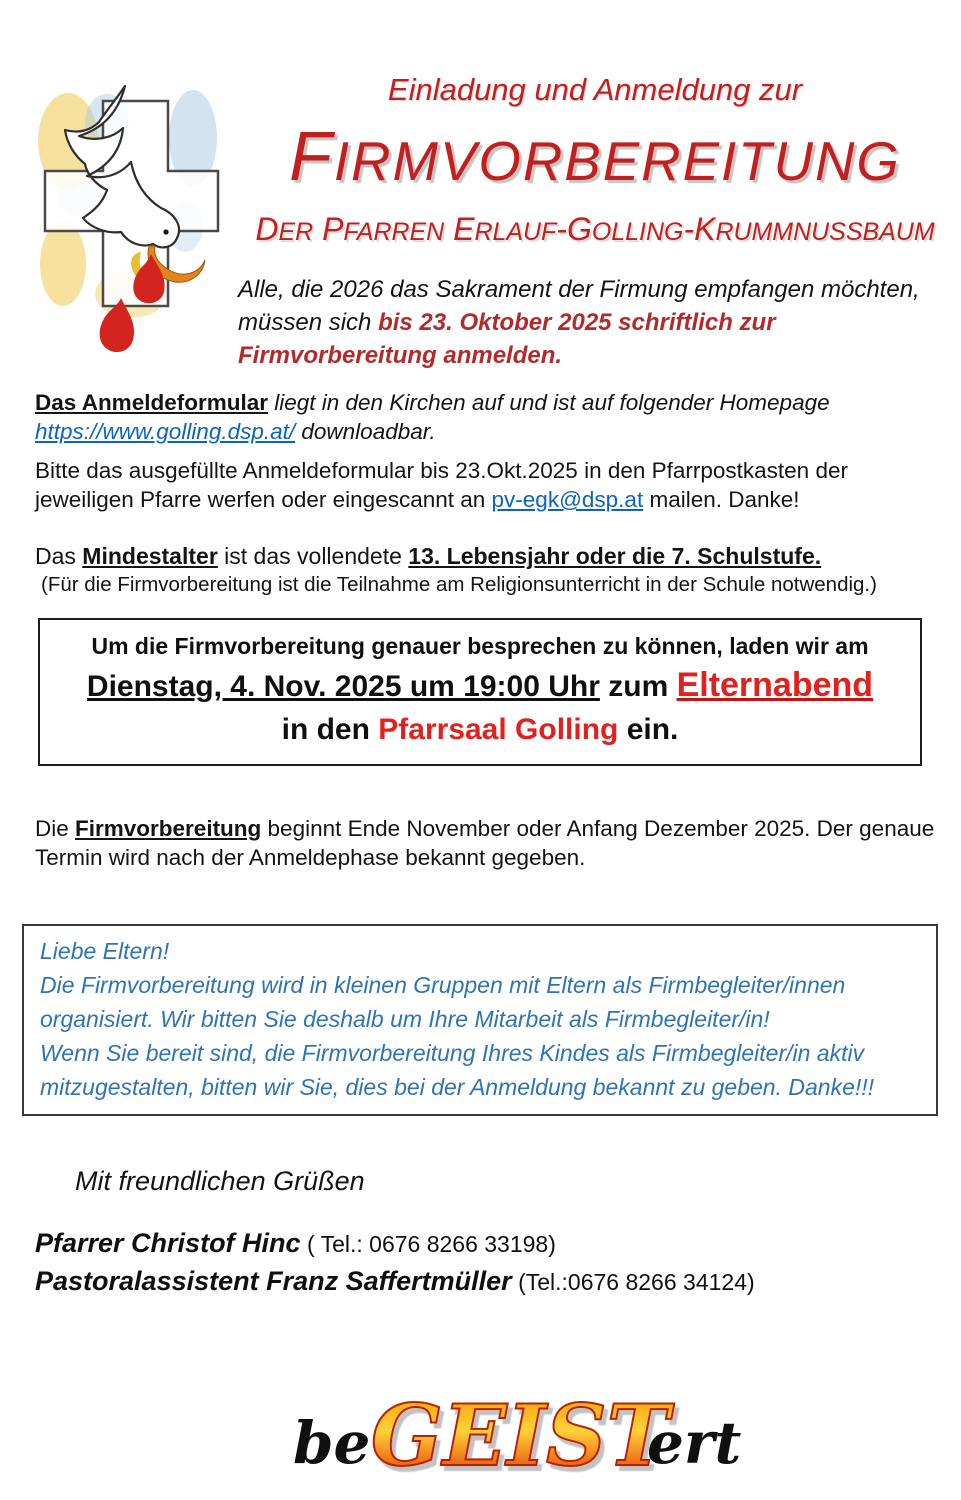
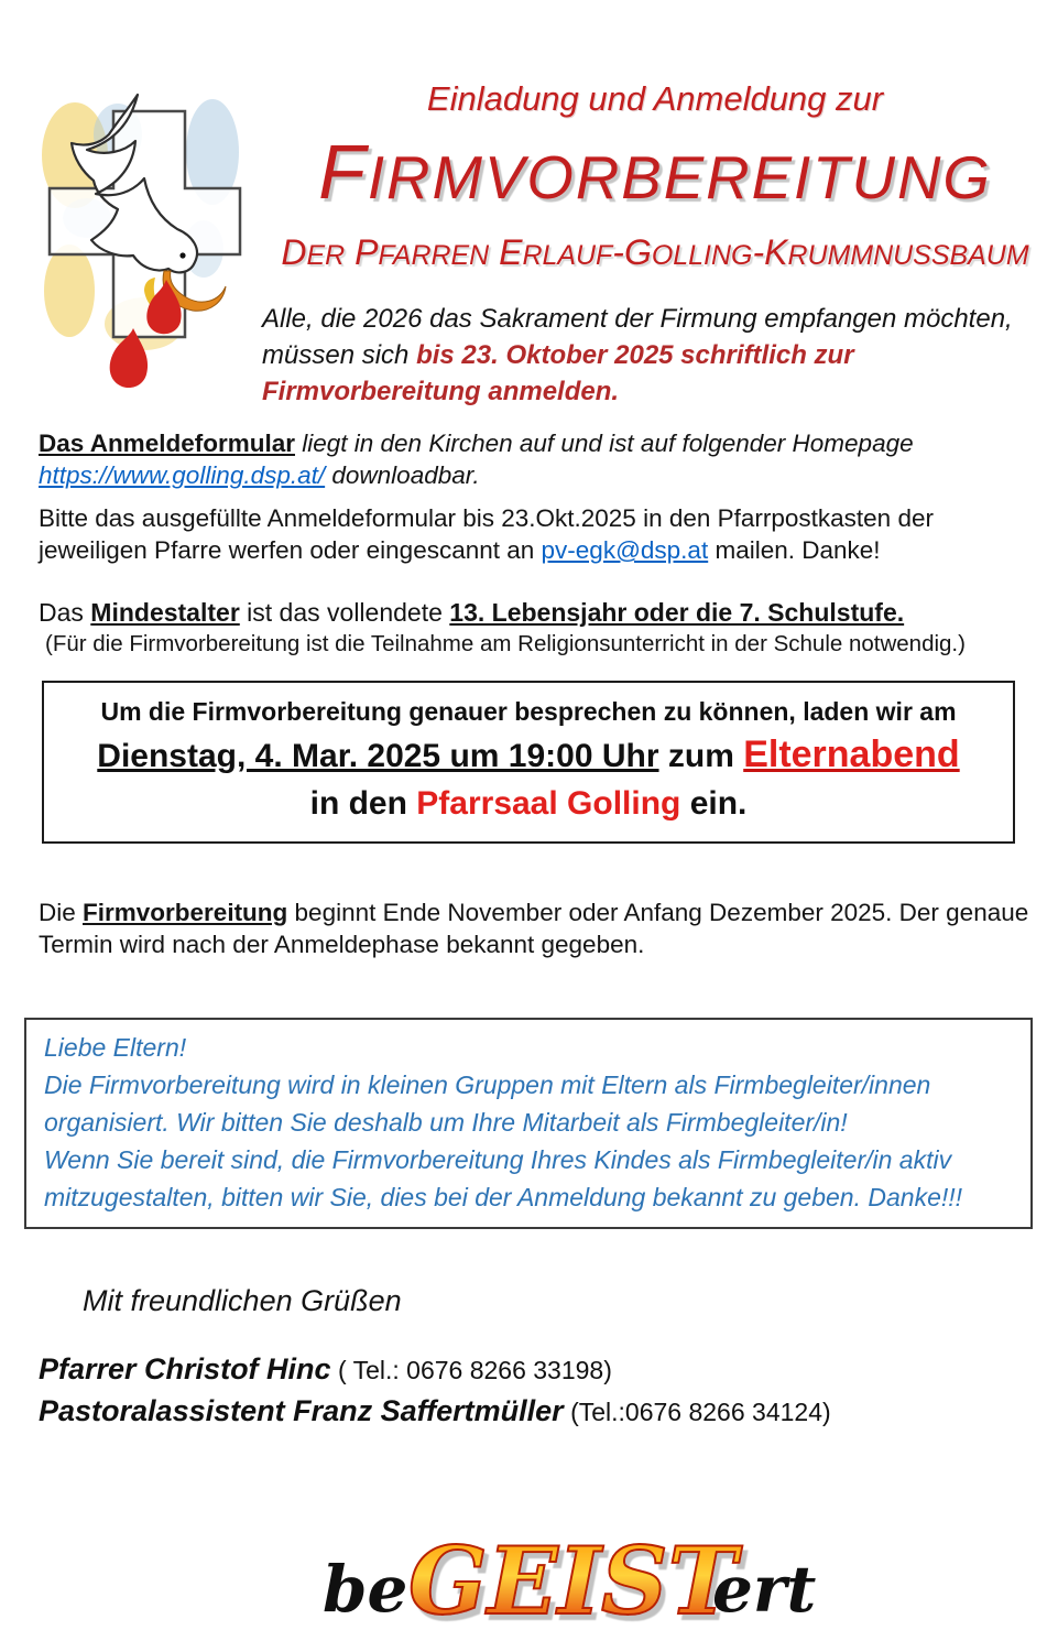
  Einladung und Anmeldung zur
  FIRMVORBEREITUNG
  DER PFARREN ERLAUF-GOLLING-KRUMMNUSSBAUM
  Alle, die 2026 das Sakrament der Firmung empfangen möchten, müssen sich bis 23. Oktober 2025 schriftlich zur Firmvorbereitung anmelden.
  Das Anmeldeformular liegt in den Kirchen auf und ist auf folgender Homepage https://www.golling.dsp.at/ downloadbar.
  Bitte das ausgefüllte Anmeldeformular bis 23.Okt.2025 in den Pfarrpostkasten der jeweiligen Pfarre werfen oder eingescannt an pv-egk@dsp.at mailen. Danke!
  Das Mindestalter ist das vollendete 13. Lebensjahr oder die 7. Schulstufe.
  (Für die Firmvorbereitung ist die Teilnahme am Religionsunterricht in der Schule notwendig.)
  Um die Firmvorbereitung genauer besprechen zu können, laden wir am
- Dienstag, 4. Nov. 2025 um 19:00 Uhr zum Elternabend
+ Dienstag, 4. Mar. 2025 um 19:00 Uhr zum Elternabend
  in den Pfarrsaal Golling ein.
  Die Firmvorbereitung beginnt Ende November oder Anfang Dezember 2025. Der genaue Termin wird nach der Anmeldephase bekannt gegeben.
  Liebe Eltern!
  Die Firmvorbereitung wird in kleinen Gruppen mit Eltern als Firmbegleiter/innen
  organisiert. Wir bitten Sie deshalb um Ihre Mitarbeit als Firmbegleiter/in!
  Wenn Sie bereit sind, die Firmvorbereitung Ihres Kindes als Firmbegleiter/in aktiv
  mitzugestalten, bitten wir Sie, dies bei der Anmeldung bekannt zu geben. Danke!!!
  Mit freundlichen Grüßen
  Pfarrer Christof Hinc ( Tel.: 0676 8266 33198)
  Pastoralassistent Franz Saffertmüller (Tel.:0676 8266 34124)
  be
  GEIST
  ert
